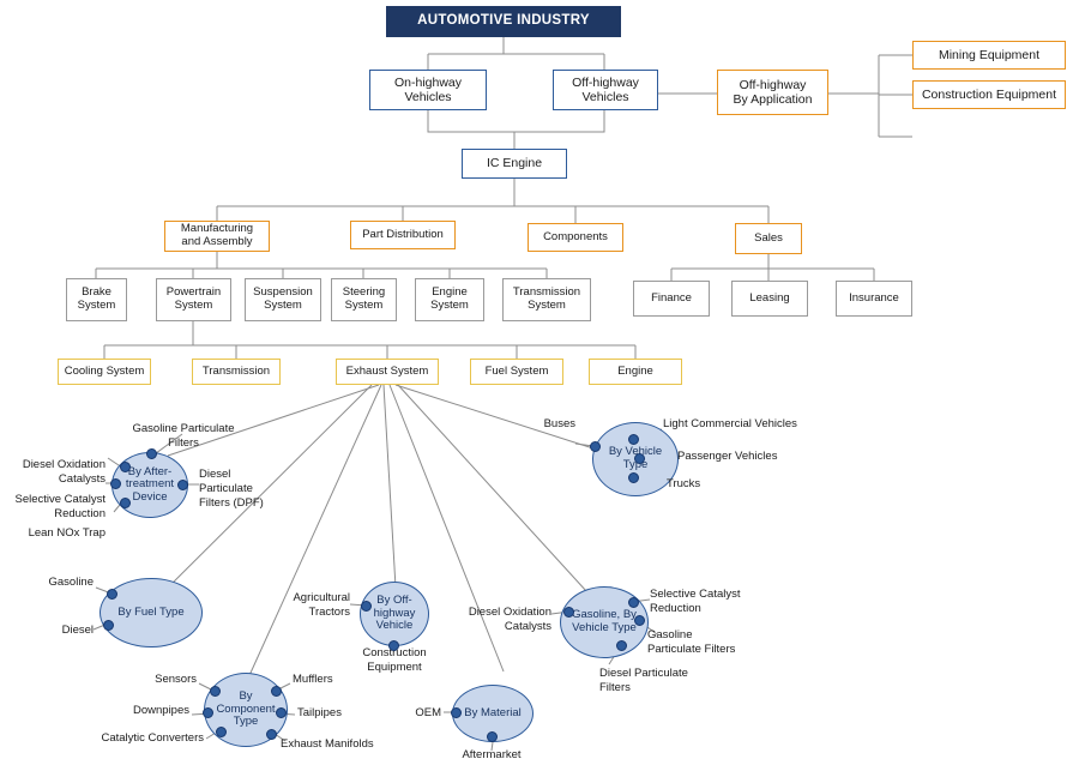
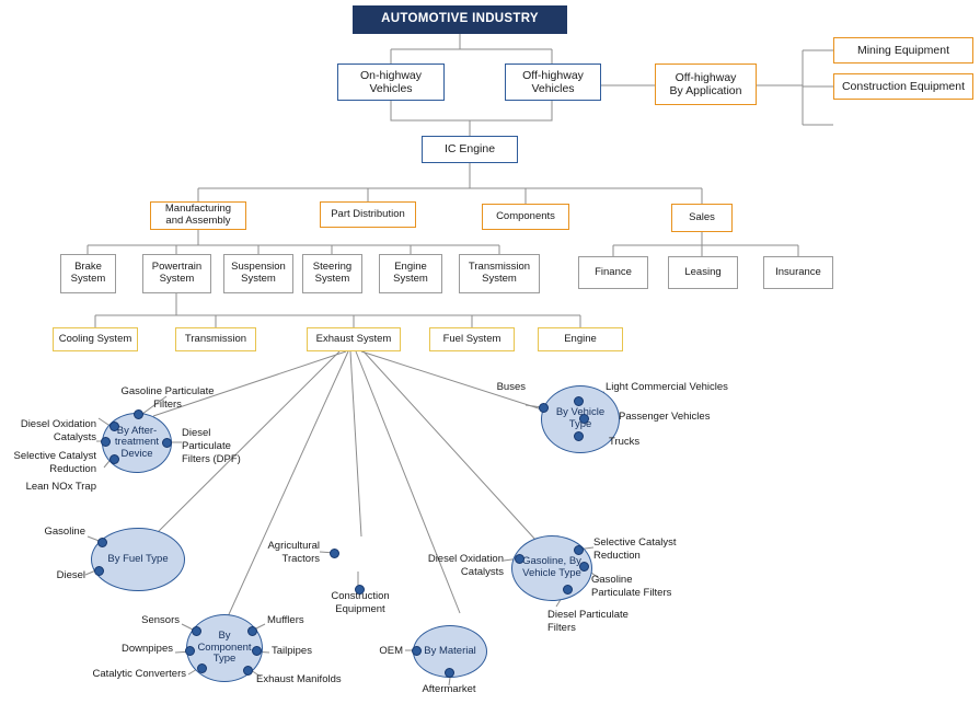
  AUTOMOTIVE INDUSTRY
  On-highway Vehicles
  Off-highway
  Vehicles
  Off-highway
  By Application
  Mining Equipment
  Construction Equipment
  IC Engine
  Manufacturing
  and Assembly
  Part Distribution
  Components
  Sales
  Brake
  System
  Powertrain
  System
  Suspension
  System
  Steering
  System
  Engine
  System
  Transmission
  System
  Finance
  Leasing
  Insurance
  Cooling System
  Transmission
  Exhaust System
  Fuel System
  Engine
  By After-
  treatment
  Device
  Gasoline Particulate
  Filters
  Diesel Oxidation
  Catalysts
  Selective Catalyst
  Reduction
  Lean NOx Trap
  Diesel
  Particulate
  Filters (DPF)
  By Vehicle
  Type
  Buses
  Light Commercial Vehicles
  Passenger Vehicles
  Trucks
  By Fuel Type
  Gasoline
  Diesel
- By Off-
- highway
- Vehicle
  Agricultural
  Tractors
  Construction
  Equipment
  Gasoline, By
  Vehicle Type
  Diesel Oxidation
  Catalysts
  Selective Catalyst
  Reduction
  Gasoline
  Particulate Filters
  Diesel Particulate
  Filters
  By
  Component
  Type
  Sensors
  Mufflers
  Downpipes
  Tailpipes
  Catalytic Converters
  Exhaust Manifolds
  By Material
  OEM
  Aftermarket
